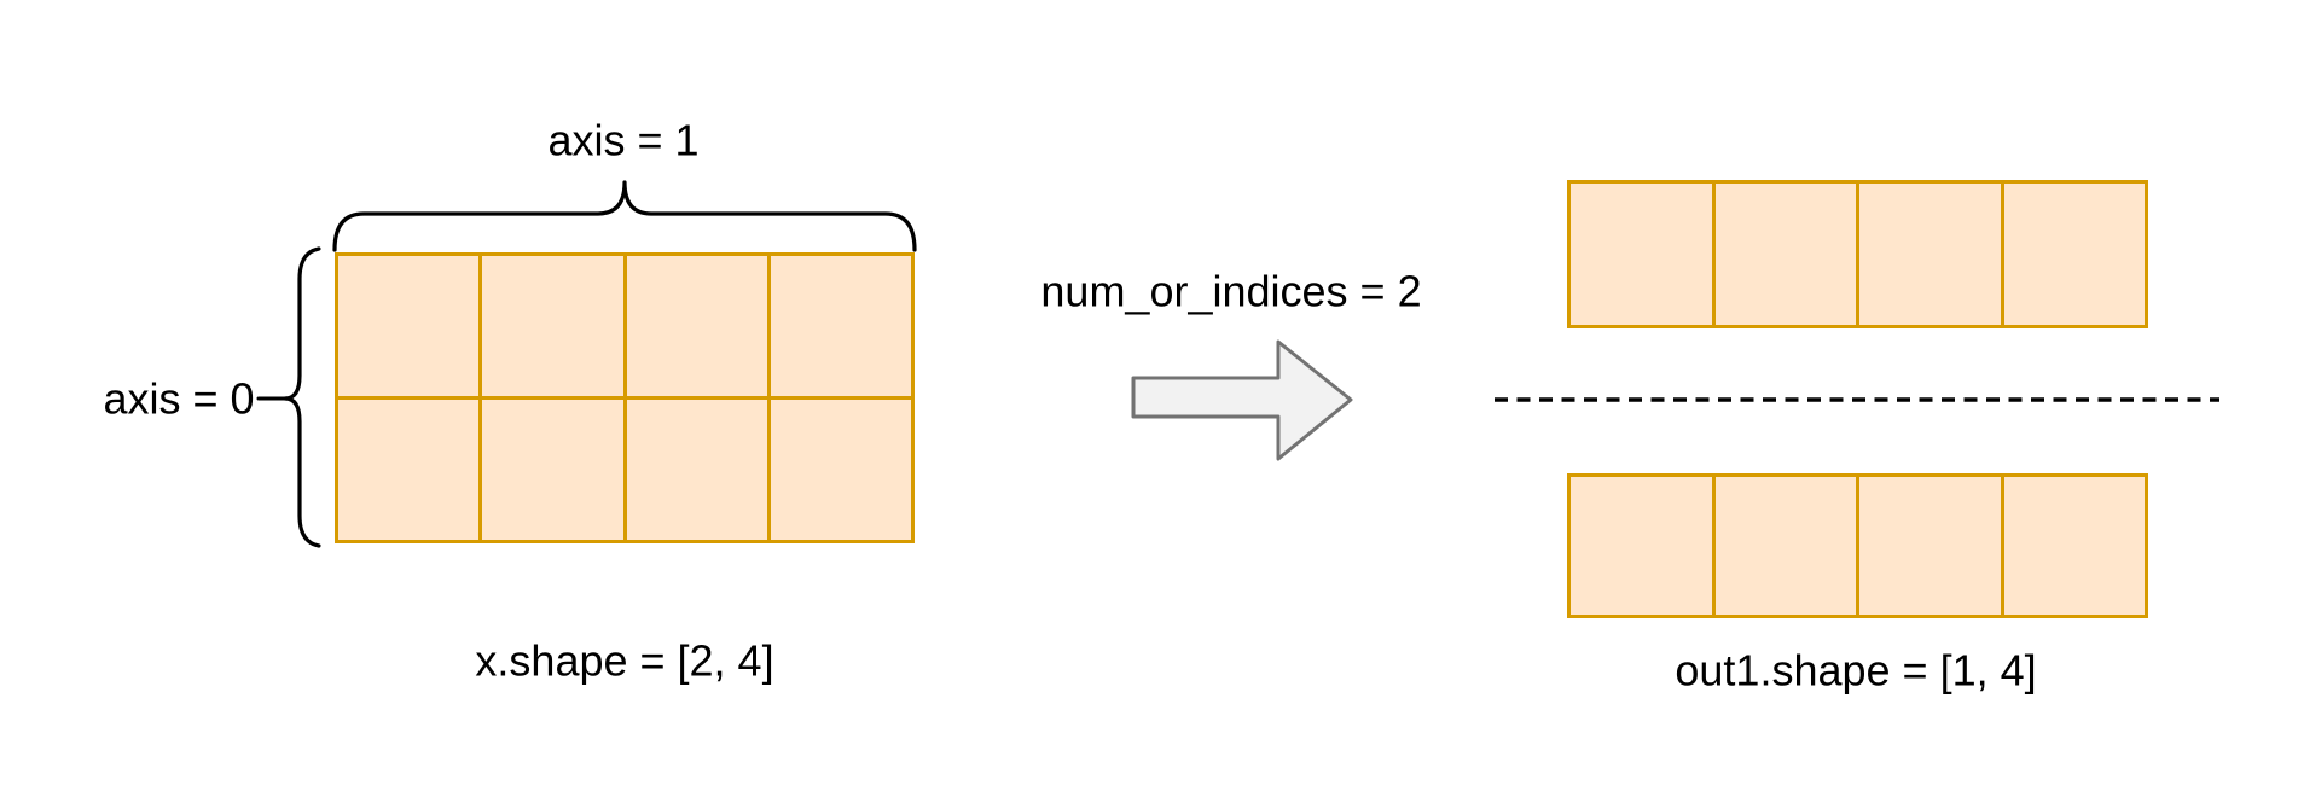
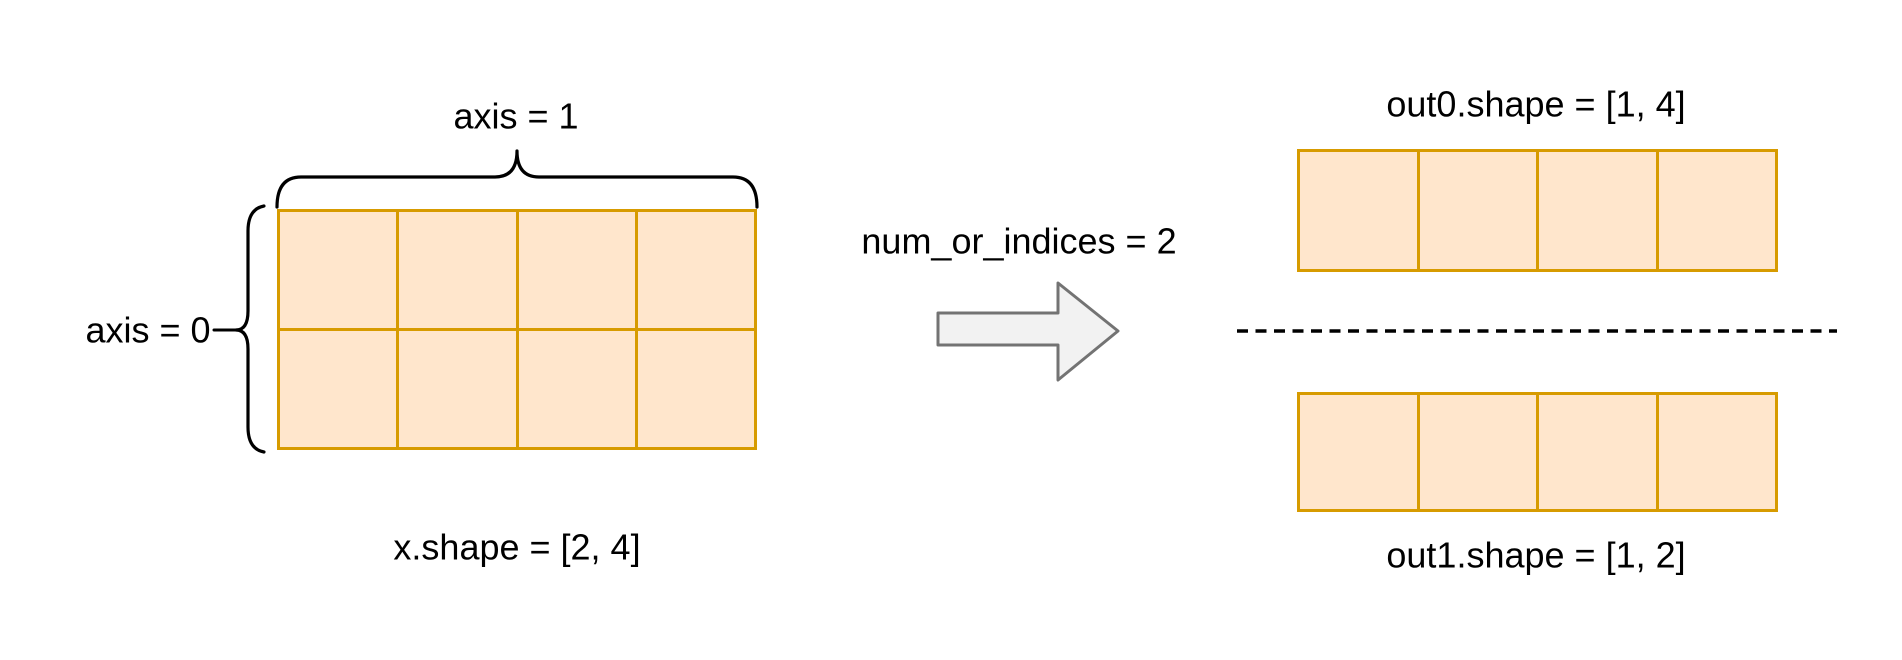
  axis = 1
  axis = 0
  x.shape = [2, 4]
  num_or_indices = 2
+ out0.shape = [1, 4]
- out1.shape = [1, 4]
+ out1.shape = [1, 2]
